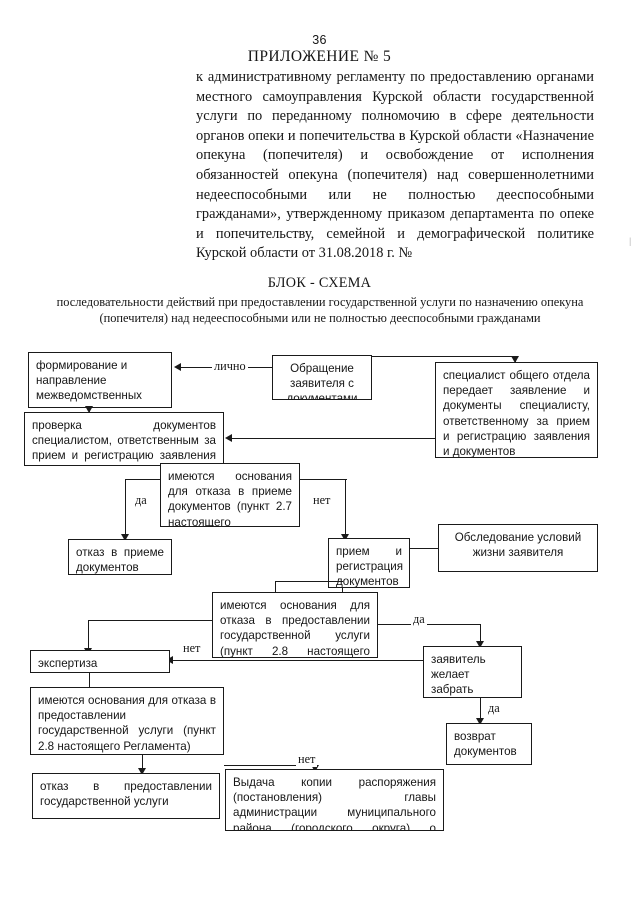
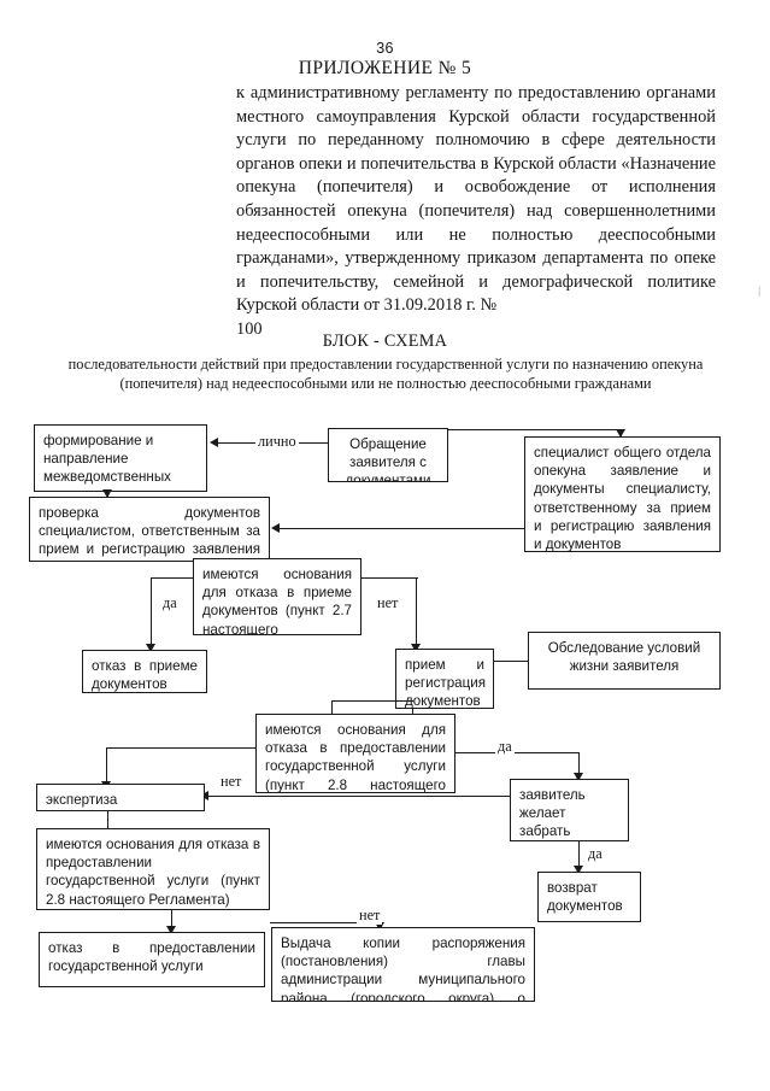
  36
  ПРИЛОЖЕНИЕ № 5
- к административному регламенту по предоставлению органами местного самоуправления Курской области государственной услуги по переданному полномочию в сфере деятельности органов опеки и попечительства в Курской области «Назначение опекуна (попечителя) и освобождение от исполнения обязанностей опекуна (попечителя) над совершеннолетними недееспособными или не полностью дееспособными гражданами», утвержденному приказом департамента по опеке и попечительству, семейной и демографической политике Курской области от 31.08.2018 г. №
+ к административному регламенту по предоставлению органами местного самоуправления Курской области государственной услуги по переданному полномочию в сфере деятельности органов опеки и попечительства в Курской области «Назначение опекуна (попечителя) и освобождение от исполнения обязанностей опекуна (попечителя) над совершеннолетними недееспособными или не полностью дееспособными гражданами», утвержденному приказом департамента по опеке и попечительству, семейной и демографической политике Курской области от 31.09.2018 г. №
+ 100
  |
  БЛОК - СХЕМА
  последовательности действий при предоставлении государственной услуги по назначению опекуна (попечителя) над недееспособными или не полностью дееспособными гражданами
  формирование и направление межведомственных
  Обращение заявителя с документами
- специалист общего отдела передает заявление и документы специалисту, ответственному за прием и регистрацию заявления и документов
+ специалист общего отдела опекуна заявление и документы специалисту, ответственному за прием и регистрацию заявления и документов
  лично
  проверка документов специалистом, ответственным за прием и регистрацию заявления
  имеются основания для отказа в приеме документов (пункт 2.7 настоящего
  да
  нет
  отказ в приеме документов
  прием и регистрация окументов
  Обследование условий жизни заявителя
  имеются основания для отказа в предоставлении государственной услуги (пункт 2.8 настоящего
  нет
  да
  заявитель желает забрать
  да
  возврат документов
  имеются основания для отказа в предоставлении государственной услуги (пункт 2.8 настоящего Регламента)
  отказ в предоставлении государственной услуги
  нет
  Выдача копии распоряжения (постановления) главы администрации муниципального района (городского округа) о
